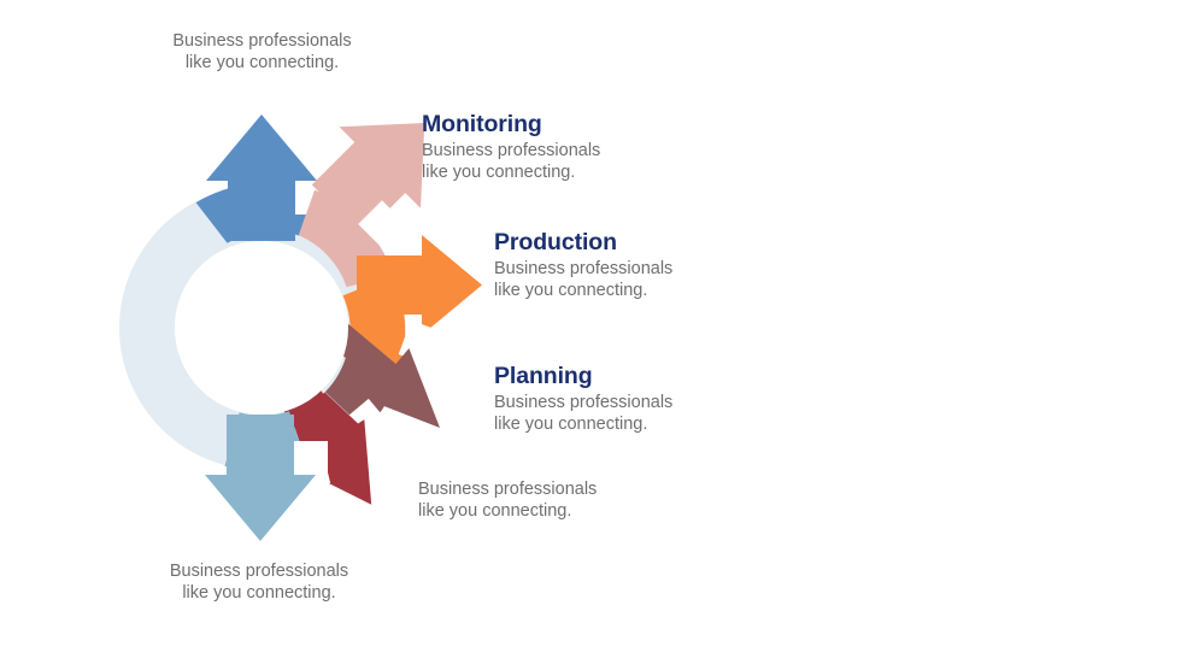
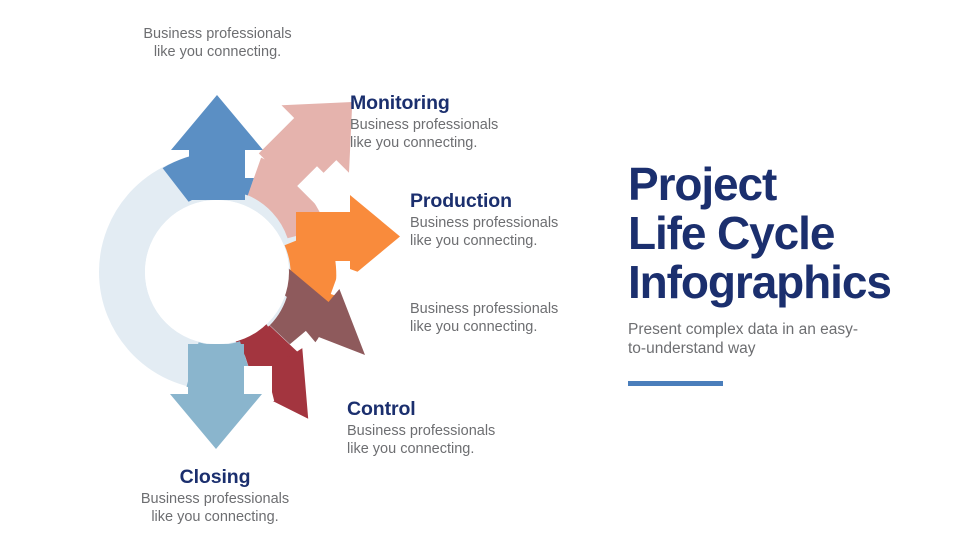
  Business professionals
  like you connecting.
  Monitoring
  Business professionals
  like you connecting.
  Production
  Business professionals
  like you connecting.
- Planning
  Business professionals
  like you connecting.
+ Control
  Business professionals
  like you connecting.
+ Closing
  Business professionals
  like you connecting.
+ Project
+ Life Cycle
+ Infographics
+ Present complex data in an easy-
+ to-understand way
